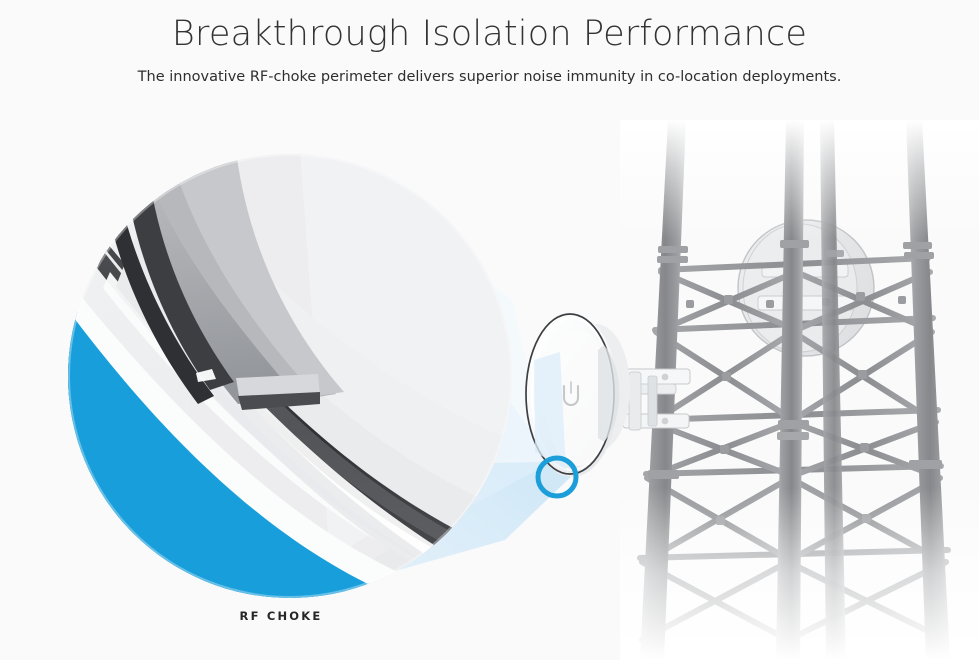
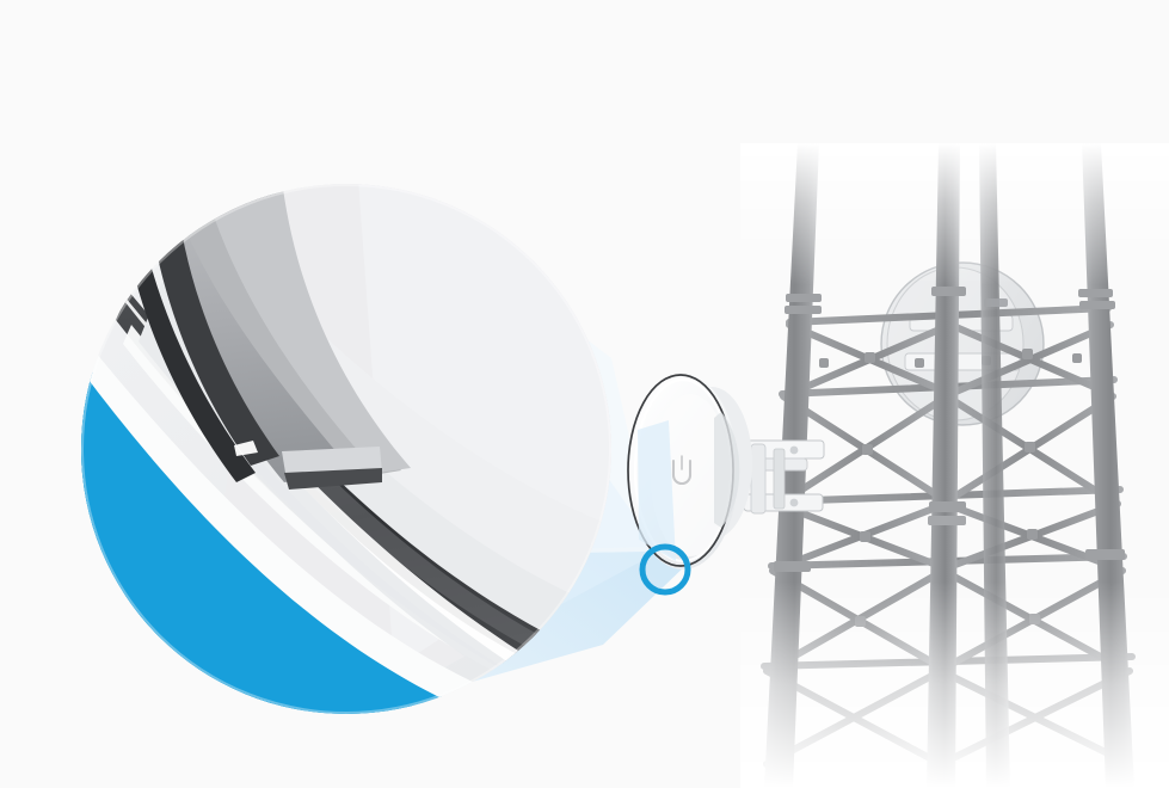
- Breakthrough Isolation Performance
- The innovative RF-choke perimeter delivers superior noise immunity in co-location deployments.
- RF CHOKE
